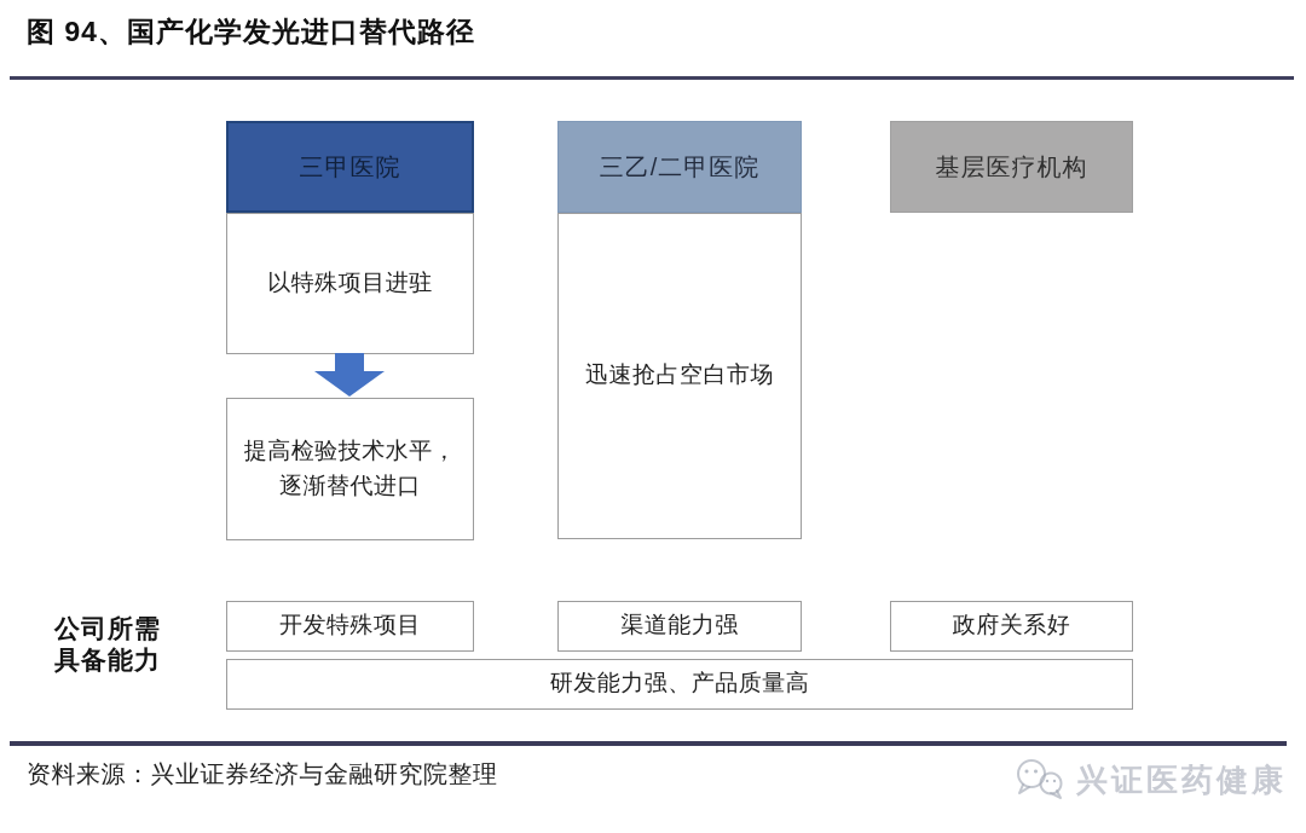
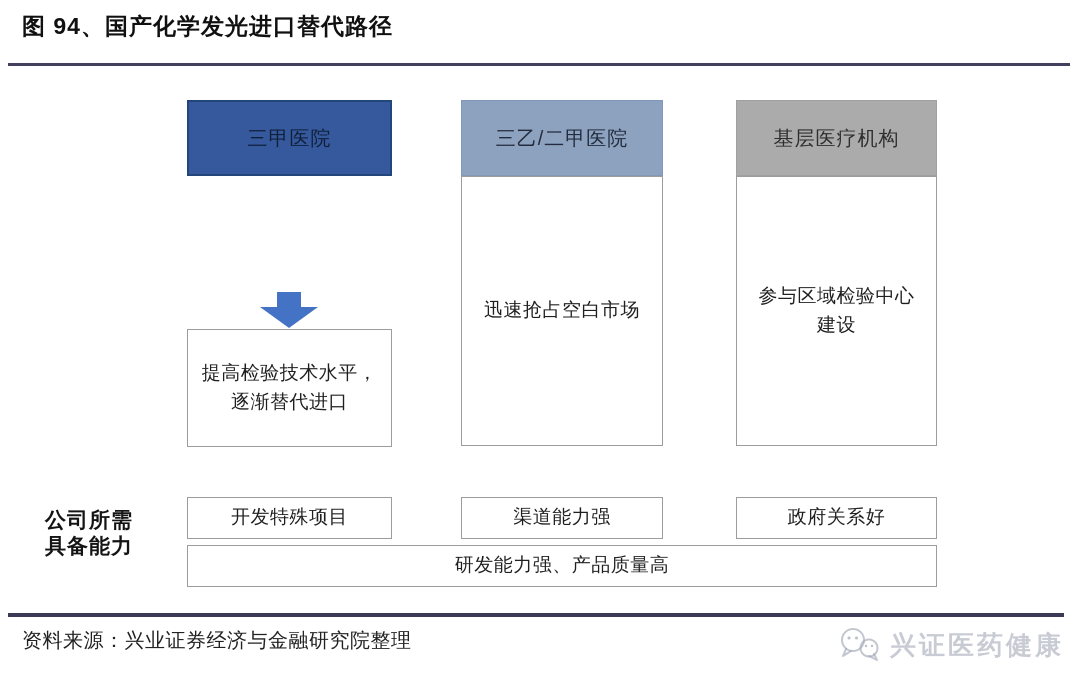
  图 94、国产化学发光进口替代路径
  三甲医院
  三乙/二甲医院
  基层医疗机构
  公司所需
  具备能力
- 以特殊项目进驻
  提高检验技术水平，
  逐渐替代进口
  迅速抢占空白市场
+ 参与区域检验中心
+ 建设
  开发特殊项目
  渠道能力强
  政府关系好
  研发能力强、产品质量高
  资料来源：兴业证券经济与金融研究院整理
  兴证医药健康
